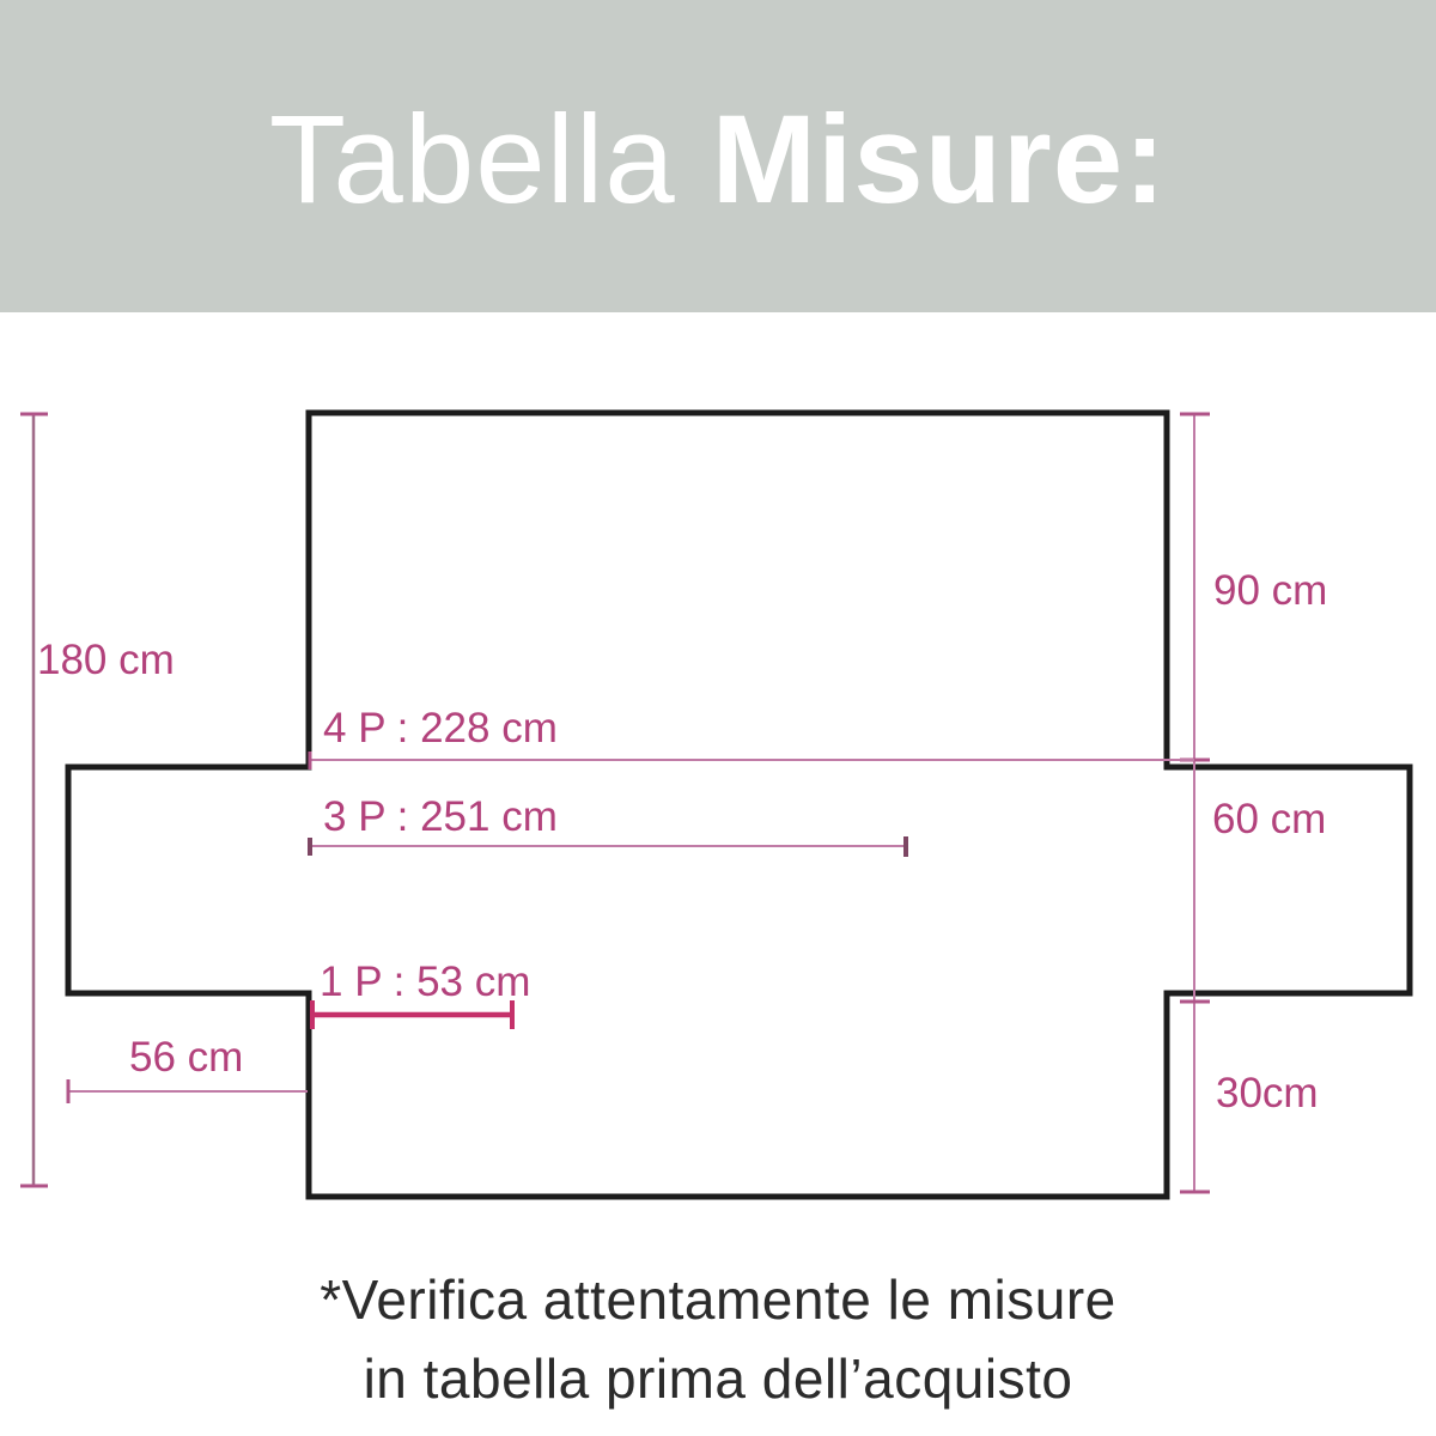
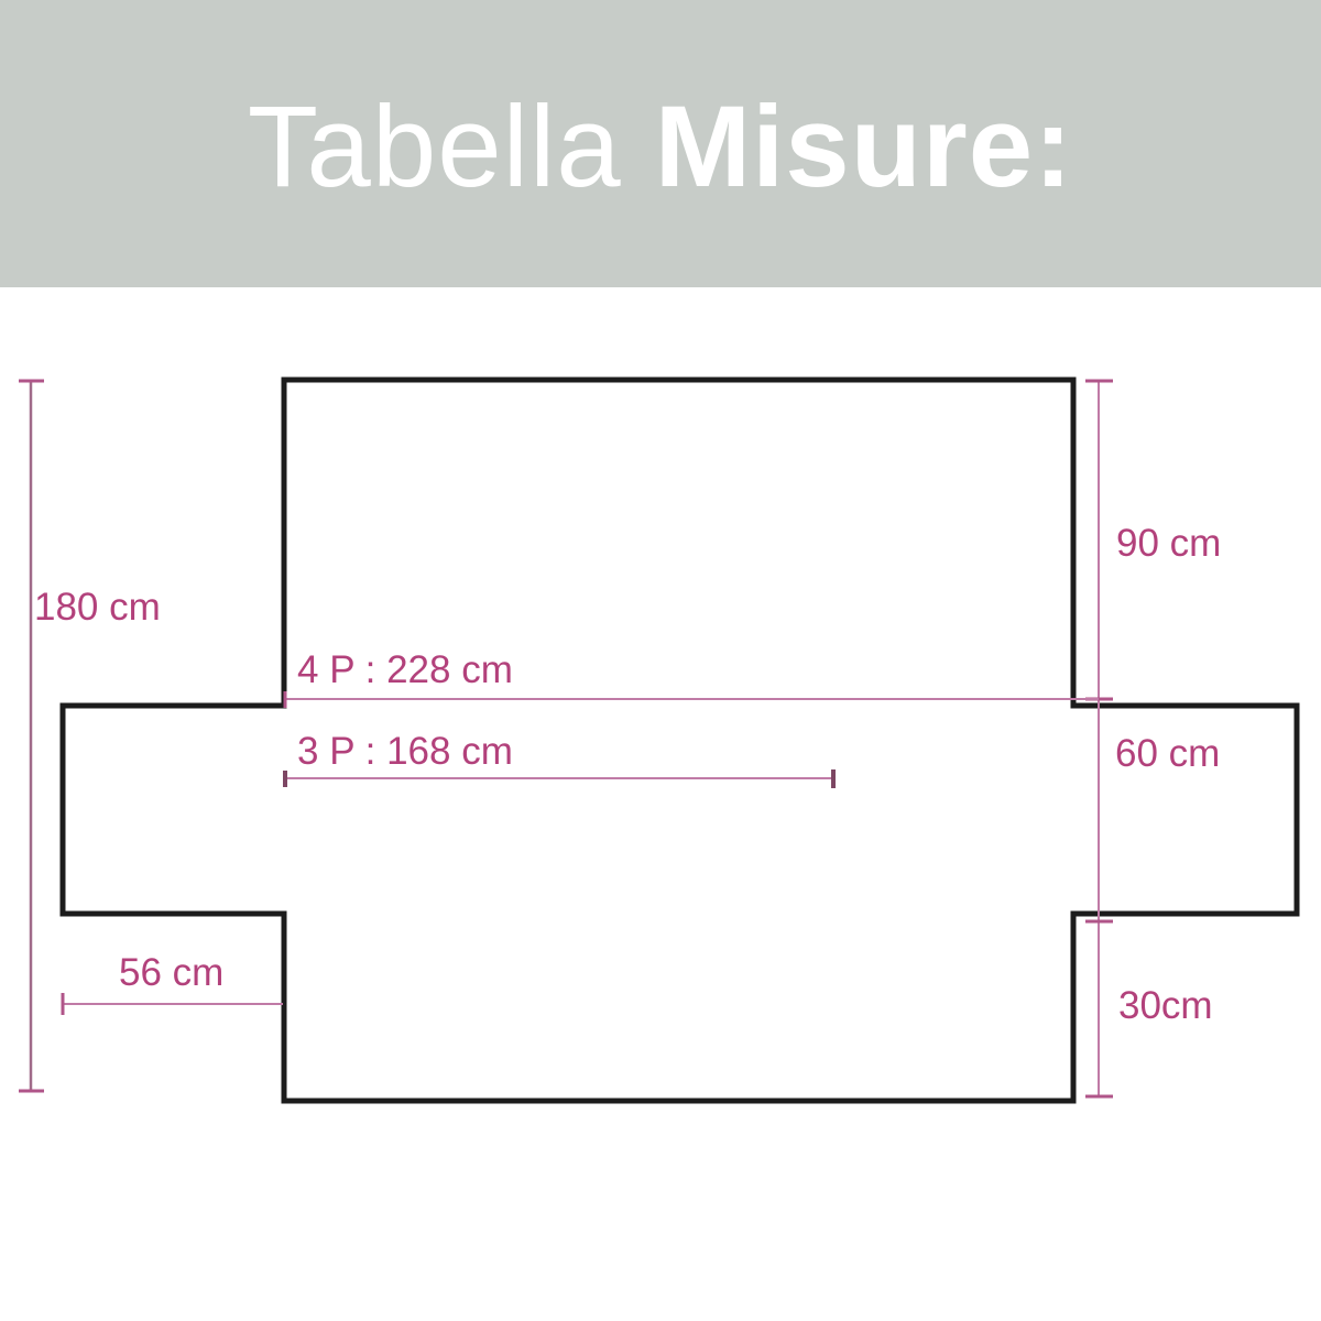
  Tabella Misure:
  180 cm
  90 cm
  60 cm
  30cm
  4 P : 228 cm
- 3 P : 251 cm
+ 3 P : 168 cm
- 1 P : 53 cm
  56 cm
- *Verifica attentamente le misure
- in tabella prima dell’acquisto
